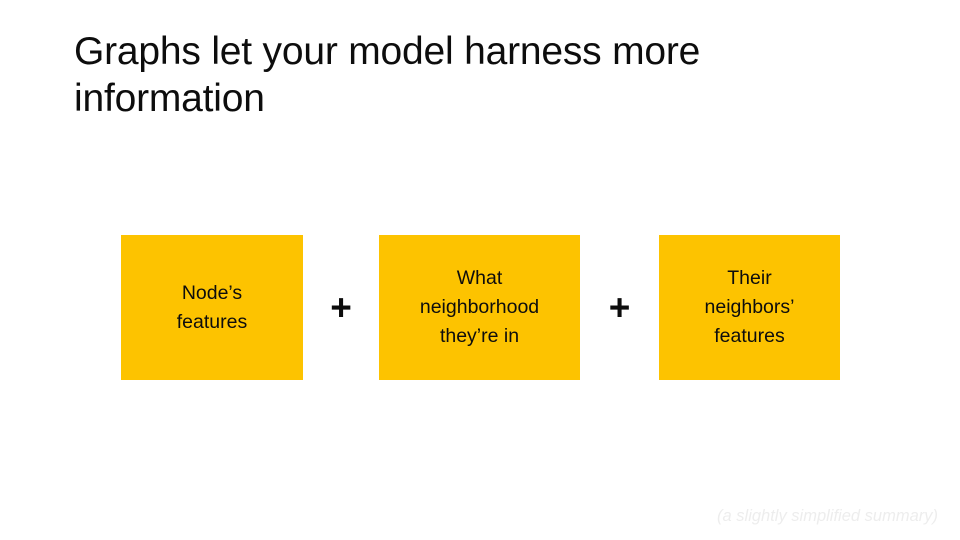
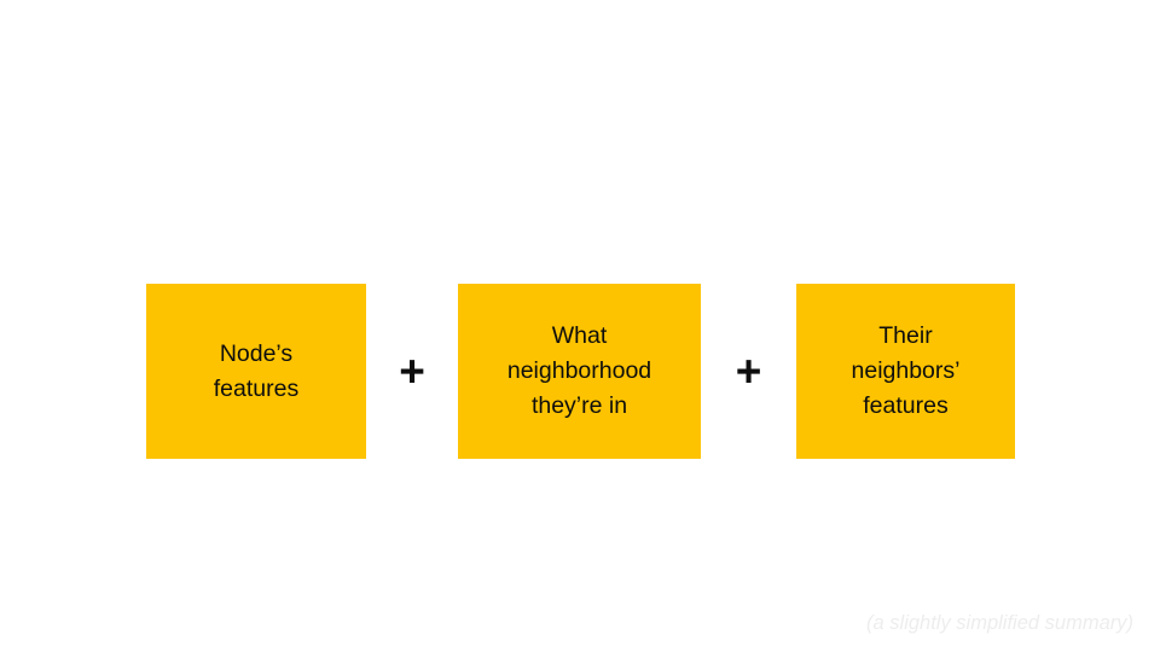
- Graphs let your model harness more information
  Node’s
  features
  +
  What
  neighborhood
  they’re in
  +
  Their
  neighbors’
  features
